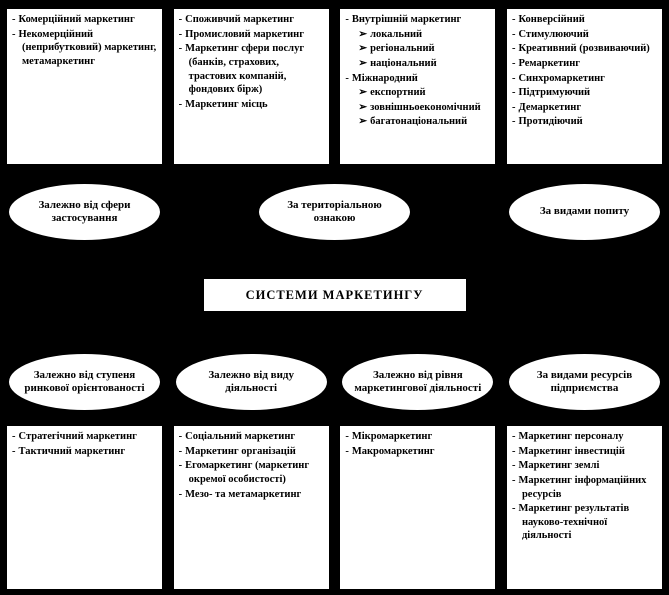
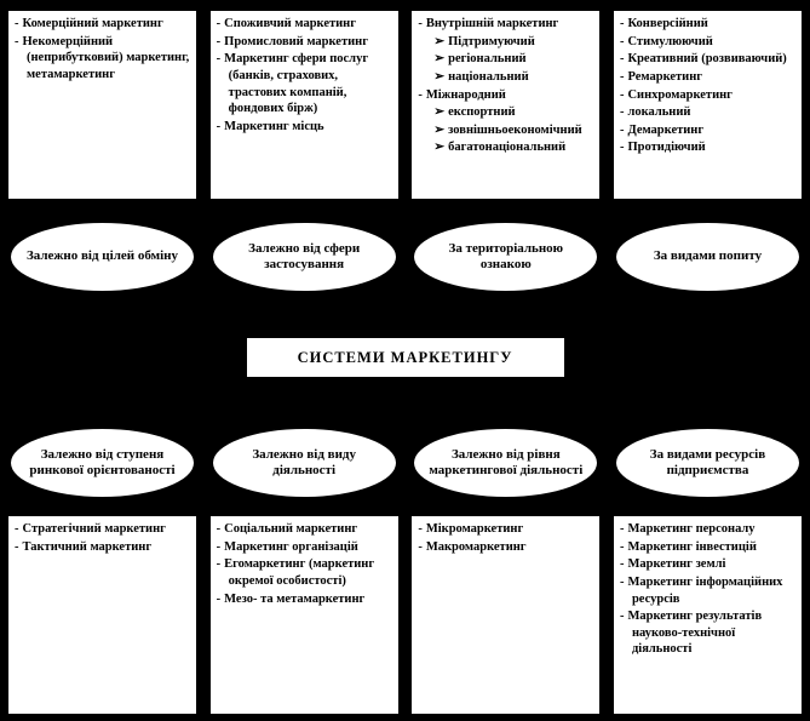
  - Комерційний маркетинг
  - Некомерційний (неприбутковий) маркетинг, метамаркетинг
  - Споживчий маркетинг
  - Промисловий маркетинг
  - Маркетинг сфери послуг (банків, страхових, трастових компаній, фондових бірж)
  - Маркетинг місць
  - Внутрішній маркетинг
- ➢ локальний
+ ➢ Підтримуючий
  ➢ регіональний
  ➢ національний
  - Міжнародний
  ➢ експортний
  ➢ зовнішньоекономічний
  ➢ багатонаціональний
  - Конверсійний
  - Стимулюючий
  - Креативний (розвиваючий)
  - Ремаркетинг
  - Синхромаркетинг
- - Підтримуючий
+ - локальний
  - Демаркетинг
  - Протидіючий
+ Залежно від цілей обміну
  Залежно від сфери застосування
  За територіальною ознакою
  За видами попиту
  СИСТЕМИ МАРКЕТИНГУ
  Залежно від ступеня ринкової орієнтованості
  Залежно від виду діяльності
  Залежно від рівня маркетингової діяльності
  За видами ресурсів підприємства
  - Стратегічний маркетинг
  - Тактичний маркетинг
  - Соціальний маркетинг
  - Маркетинг організацій
  - Егомаркетинг (маркетинг окремої особистості)
  - Мезо- та метамаркетинг
  - Мікромаркетинг
  - Макромаркетинг
  - Маркетинг персоналу
  - Маркетинг інвестицій
  - Маркетинг землі
  - Маркетинг інформаційних ресурсів
  - Маркетинг результатів науково-технічної діяльності
